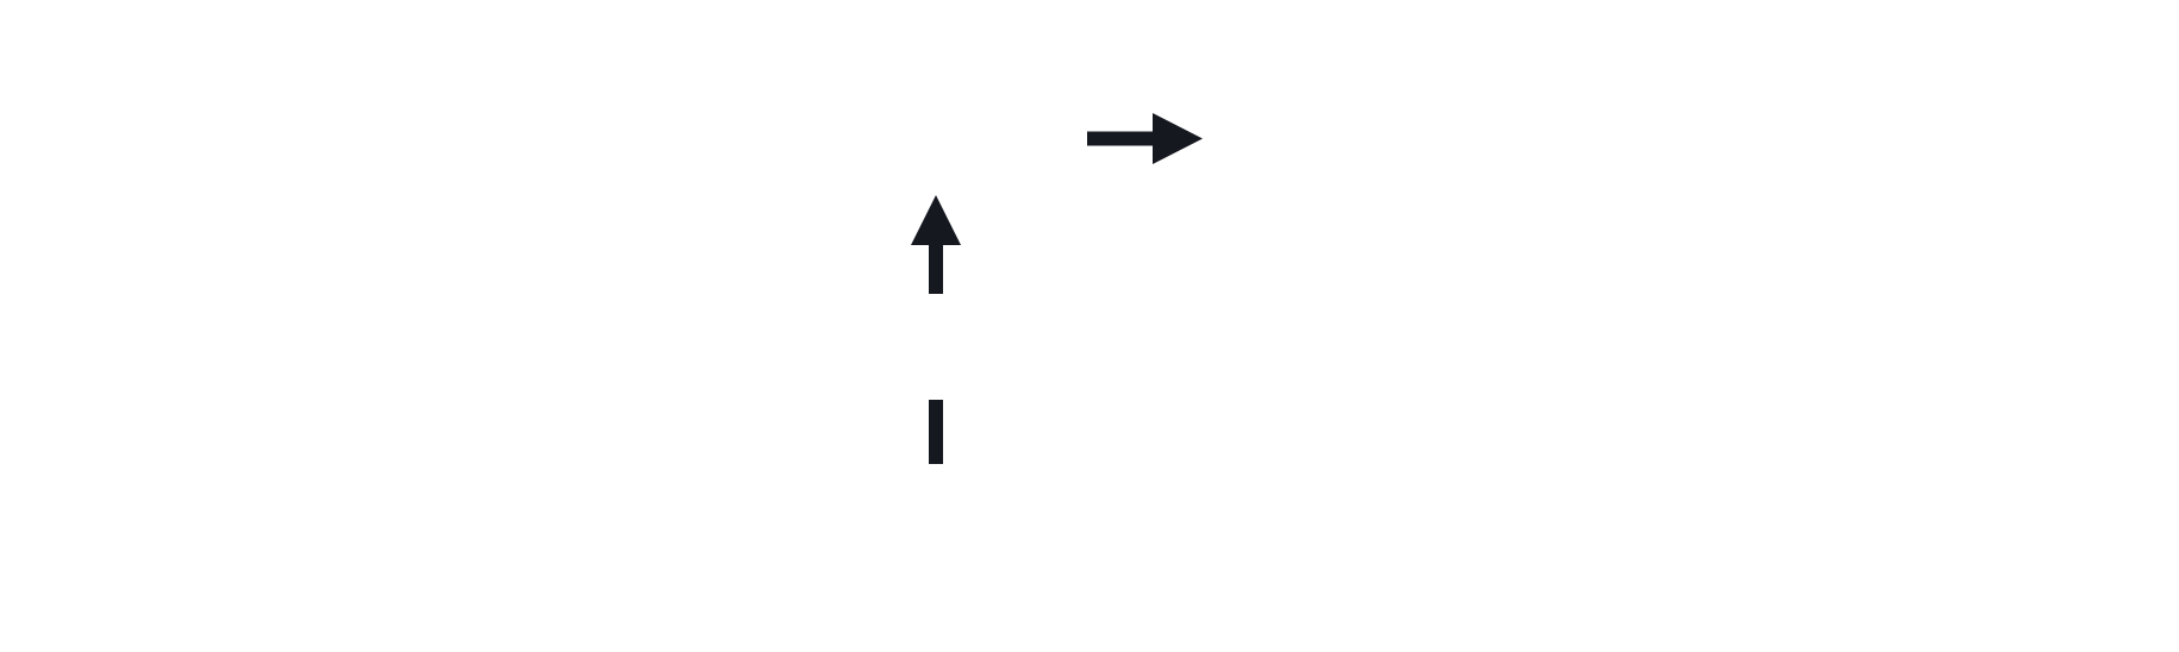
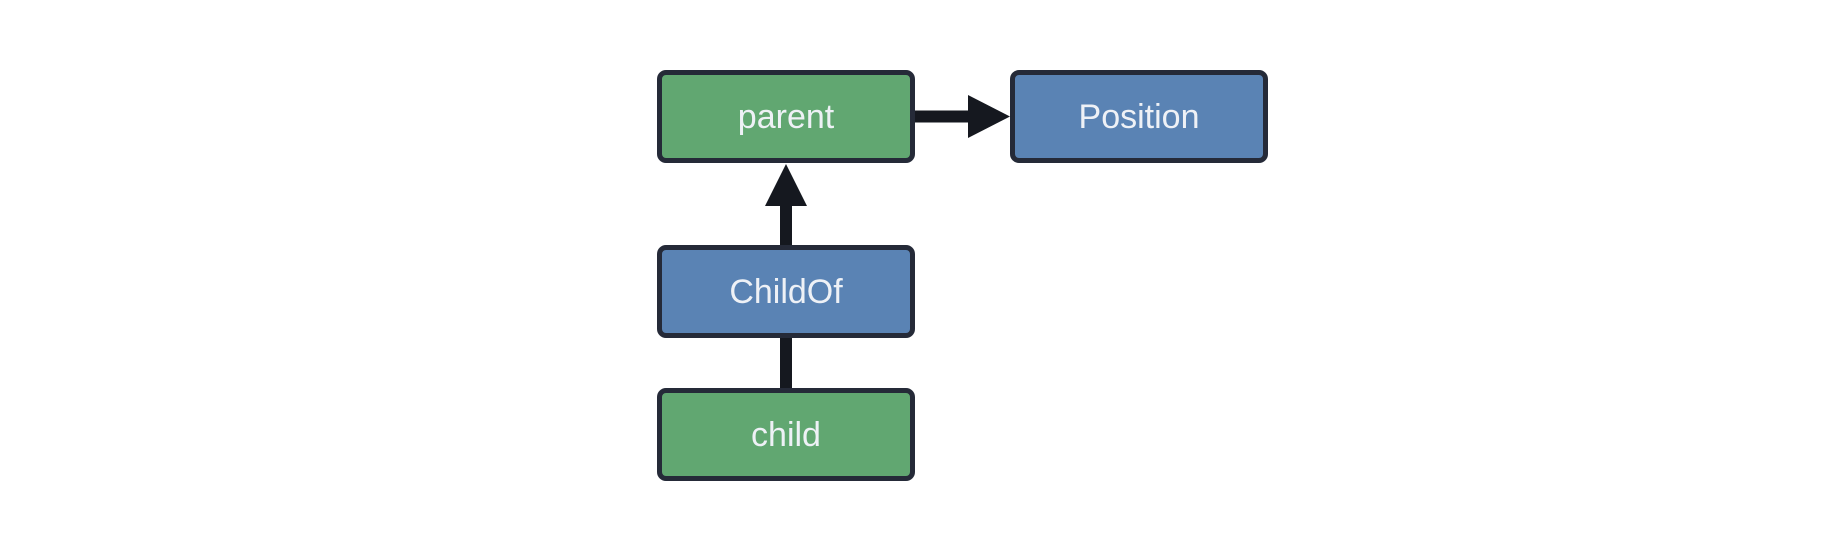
+ parent
+ Position
+ ChildOf
+ child
